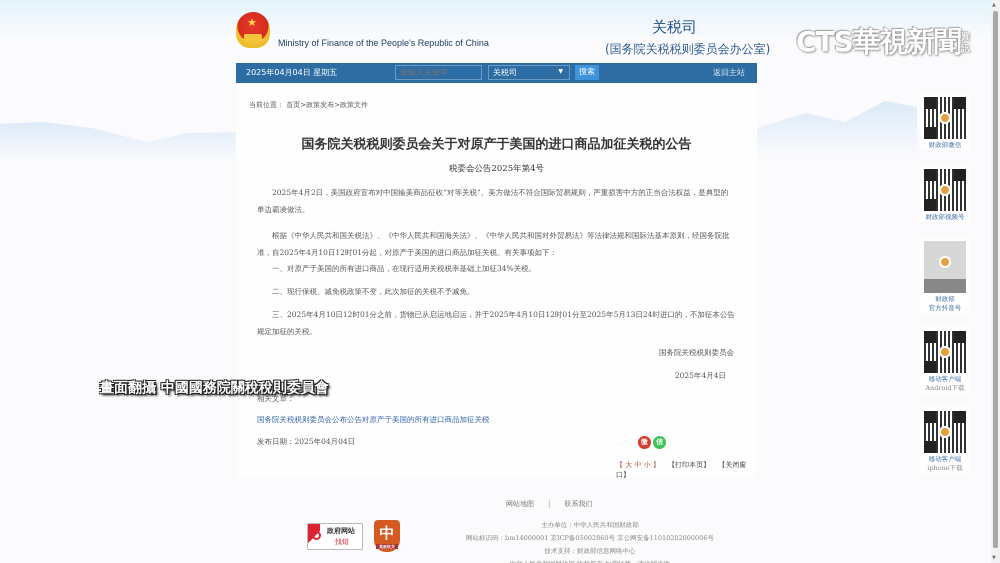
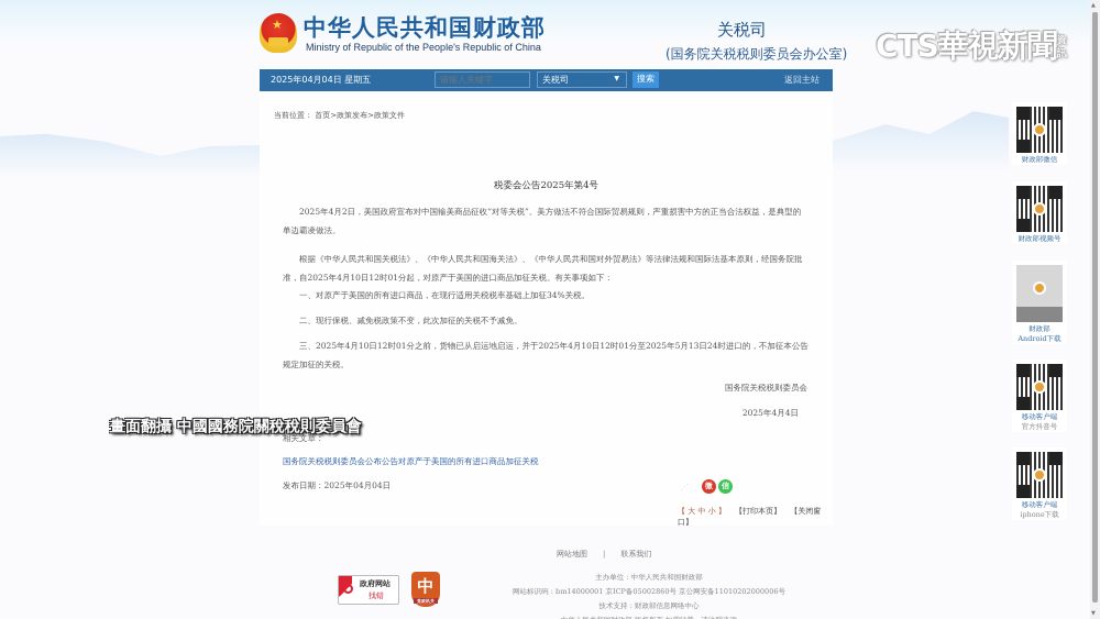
+ 中华人民共和国财政部
- Ministry of Finance of the People's Republic of China
+ Ministry of Republic of the People's Republic of China
  关税司
  (国务院关税税则委员会办公室)
  CTS華視新聞資訊
  2025年04月04日 星期五
  请输入关键字
  关税司
  搜索
  返回主站
  当前位置： 首页>政策发布>政策文件
- 国务院关税税则委员会关于对原产于美国的进口商品加征关税的公告
  税委会公告2025年第4号
  2025年4月2日，美国政府宣布对中国输美商品征收“对等关税”。美方做法不符合国际贸易规则，严重损害中方的正当合法权益，是典型的单边霸凌做法。
  根据《中华人民共和国关税法》、《中华人民共和国海关法》、《中华人民共和国对外贸易法》等法律法规和国际法基本原则，经国务院批准，自2025年4月10日12时01分起，对原产于美国的进口商品加征关税。有关事项如下：
  一、对原产于美国的所有进口商品，在现行适用关税税率基础上加征34%关税。
  二、现行保税、减免税政策不变，此次加征的关税不予减免。
  三、2025年4月10日12时01分之前，货物已从启运地启运，并于2025年4月10日12时01分至2025年5月13日24时进口的，不加征本公告规定加征的关税。
  国务院关税税则委员会
  2025年4月4日
  相关文章：
  国务院关税税则委员会公布公告对原产于美国的所有进口商品加征关税
  发布日期：2025年04月04日
  ⋰
  微
  信
  【 大 中 小 】 【打印本页】 【关闭窗口】
  畫面翻攝 中國國務院關稅稅則委員會
  财政部微信
  财政部视频号
  财政部
- 官方抖音号
+ Android下载
  移动客户端
- Android下载
+ 官方抖音号
  移动客户端
  iphone下载
  网站地图 | 联系我们
  主办单位：中华人民共和国财政部
  网站标识码：bm14000001 京ICP备05002860号 京公网安备11010202000006号
  技术支持：财政部信息网络中心
  政府网站
  找错
  中
